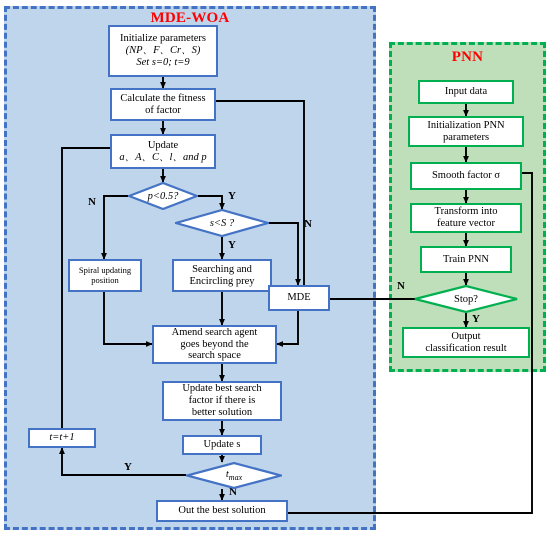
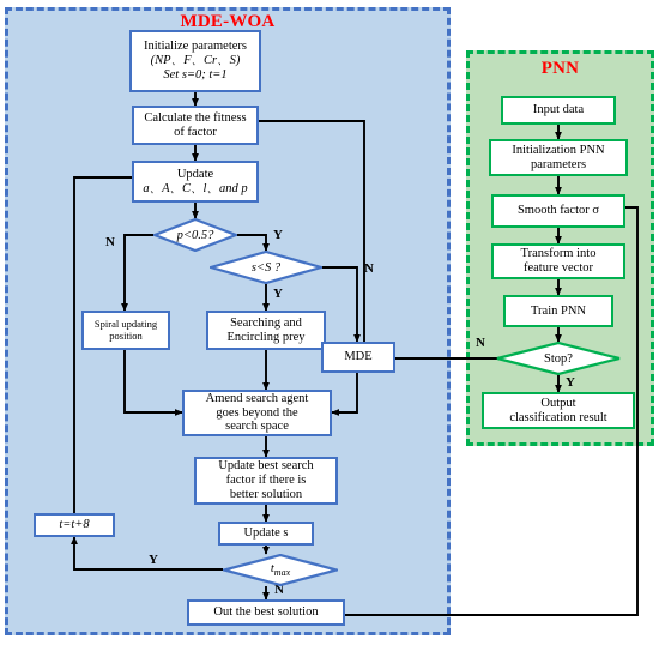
  MDE-WOA
  PNN
  Initialize parameters
  (NP、F、Cr、S)
- Set s=0; t=9
+ Set s=0; t=1
  Calculate the fitness
  of factor
  Update
  a、A、C、l、and p
  p<0.5?
  s<S ?
  Spiral updating
  position
  Searching and
  Encircling prey
  MDE
  Amend search agent
  goes beyond the
  search space
  Update best search
  factor if there is
  better solution
  Update s
- t=t+1
+ t=t+8
  tmax
  Out the best solution
  Input data
  Initialization PNN
  parameters
  Smooth factor σ
  Transform into
  feature vector
  Train PNN
  Stop?
  Output
  classification result
  N
  Y
  Y
  N
  Y
  N
  N
  Y
